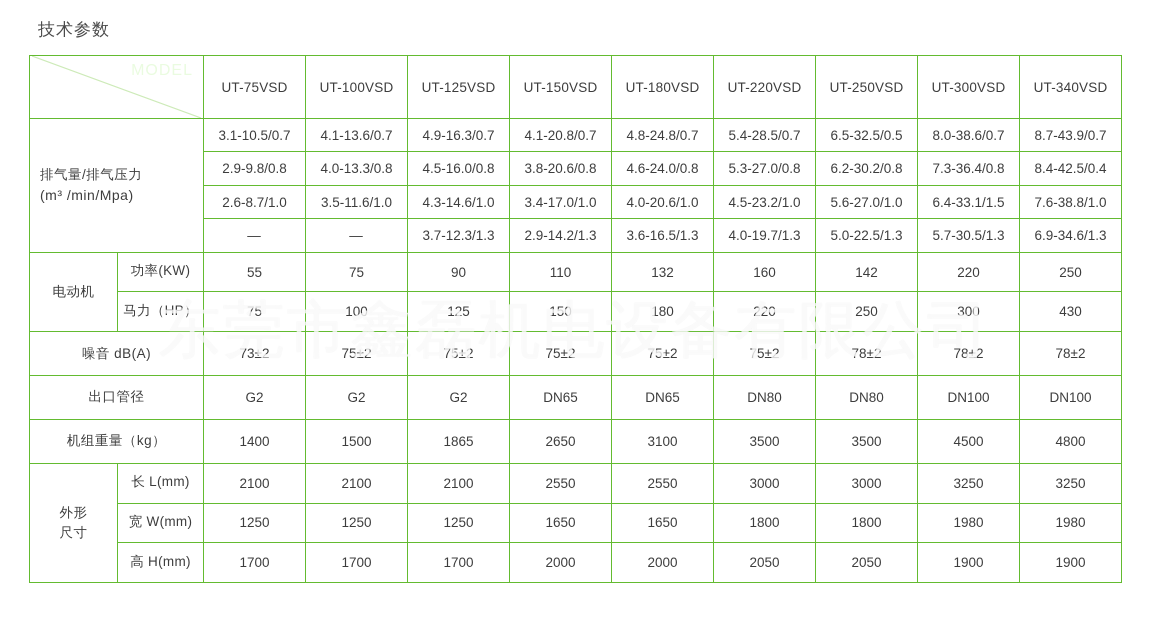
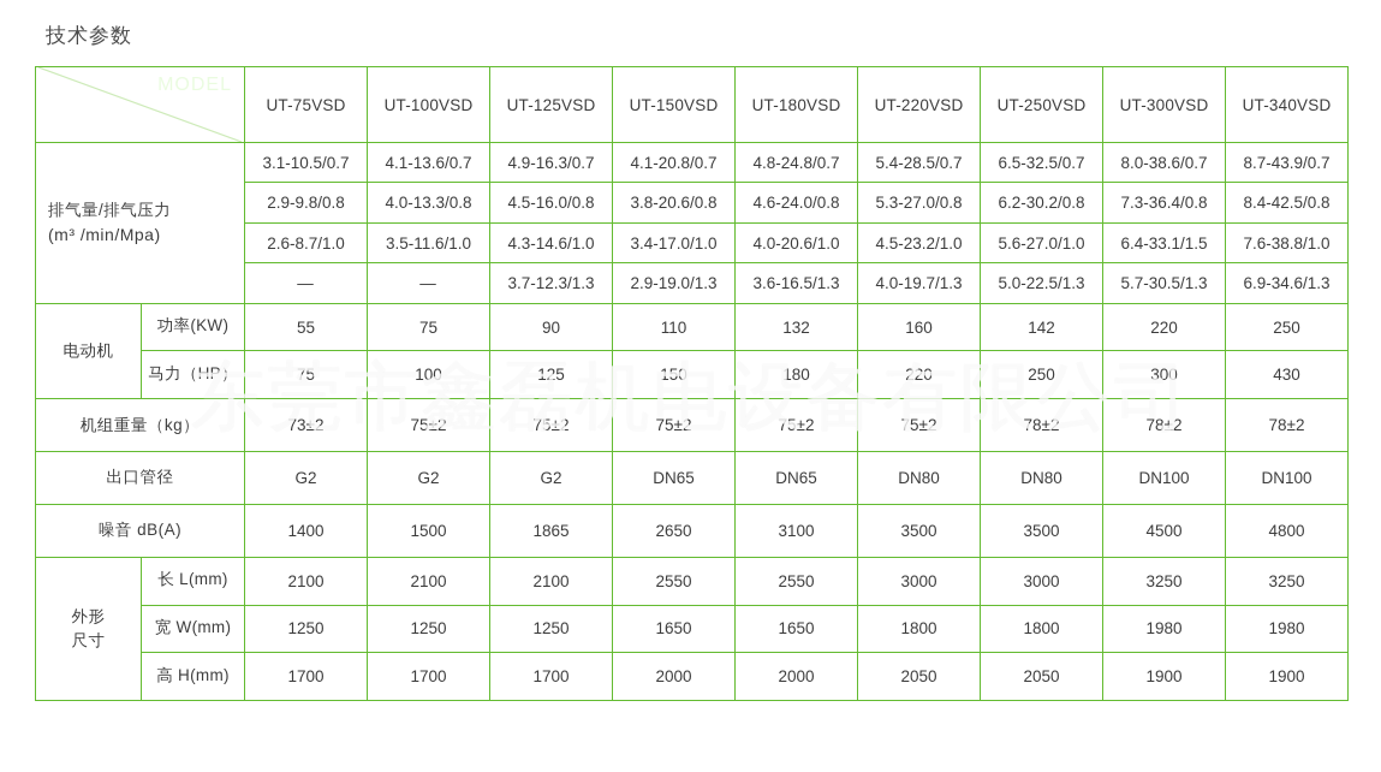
  技术参数
  MODEL	UT-75VSD	UT-100VSD	UT-125VSD	UT-150VSD	UT-180VSD	UT-220VSD	UT-250VSD	UT-300VSD	UT-340VSD
- 排气量/排气压力(m³ /min/Mpa)	3.1-10.5/0.7	4.1-13.6/0.7	4.9-16.3/0.7	4.1-20.8/0.7	4.8-24.8/0.7	5.4-28.5/0.7	6.5-32.5/0.5	8.0-38.6/0.7	8.7-43.9/0.7
+ 排气量/排气压力(m³ /min/Mpa)	3.1-10.5/0.7	4.1-13.6/0.7	4.9-16.3/0.7	4.1-20.8/0.7	4.8-24.8/0.7	5.4-28.5/0.7	6.5-32.5/0.7	8.0-38.6/0.7	8.7-43.9/0.7
- 2.9-9.8/0.8	4.0-13.3/0.8	4.5-16.0/0.8	3.8-20.6/0.8	4.6-24.0/0.8	5.3-27.0/0.8	6.2-30.2/0.8	7.3-36.4/0.8	8.4-42.5/0.4
+ 2.9-9.8/0.8	4.0-13.3/0.8	4.5-16.0/0.8	3.8-20.6/0.8	4.6-24.0/0.8	5.3-27.0/0.8	6.2-30.2/0.8	7.3-36.4/0.8	8.4-42.5/0.8
  2.6-8.7/1.0	3.5-11.6/1.0	4.3-14.6/1.0	3.4-17.0/1.0	4.0-20.6/1.0	4.5-23.2/1.0	5.6-27.0/1.0	6.4-33.1/1.5	7.6-38.8/1.0
- —	—	3.7-12.3/1.3	2.9-14.2/1.3	3.6-16.5/1.3	4.0-19.7/1.3	5.0-22.5/1.3	5.7-30.5/1.3	6.9-34.6/1.3
+ —	—	3.7-12.3/1.3	2.9-19.0/1.3	3.6-16.5/1.3	4.0-19.7/1.3	5.0-22.5/1.3	5.7-30.5/1.3	6.9-34.6/1.3
  电动机	功率(KW)	55	75	90	110	132	160	142	220	250
  马力（HP）	75	100	125	150	180	220	250	300	430
- 噪音 dB(A)	73±2	75±2	75±2	75±2	75±2	75±2	78±2	78±2	78±2
+ 机组重量（kg）	73±2	75±2	75±2	75±2	75±2	75±2	78±2	78±2	78±2
  出口管径	G2	G2	G2	DN65	DN65	DN80	DN80	DN100	DN100
- 机组重量（kg）	1400	1500	1865	2650	3100	3500	3500	4500	4800
+ 噪音 dB(A)	1400	1500	1865	2650	3100	3500	3500	4500	4800
  外形尺寸	长 L(mm)	2100	2100	2100	2550	2550	3000	3000	3250	3250
  宽 W(mm)	1250	1250	1250	1650	1650	1800	1800	1980	1980
  高 H(mm)	1700	1700	1700	2000	2000	2050	2050	1900	1900
  东莞市鑫磊机电设备有限公司
